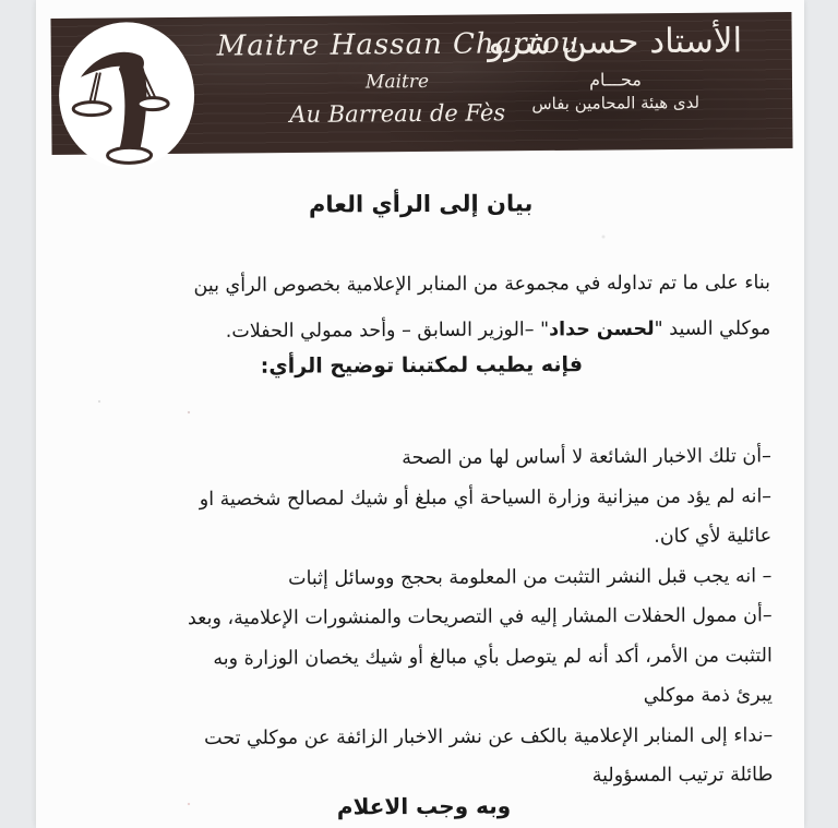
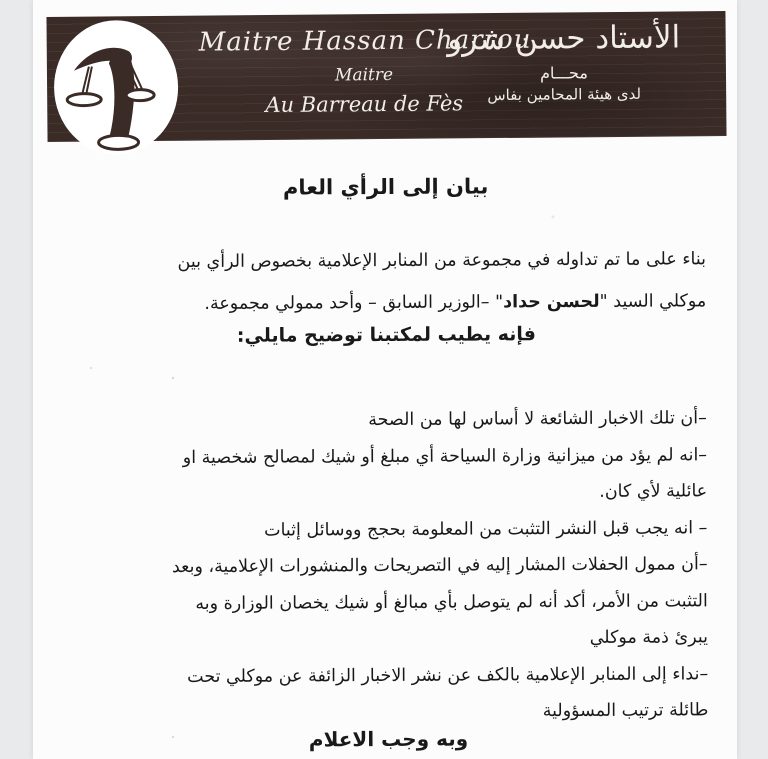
  Maitre Hassan Charrou
  Maitre
  Au Barreau de Fès
  الأستاد حسن شرو
  محـــام
  لدى هيئة المحامين بفاس
  بيان إلى الرأي العام
  بناء على ما تم تداوله في مجموعة من المنابر الإعلامية بخصوص الرأي بين
- موكلي السيد "لحسن حداد" –الوزير السابق – وأحد ممولي الحفلات.
+ موكلي السيد "لحسن حداد" –الوزير السابق – وأحد ممولي مجموعة.
- فإنه يطيب لمكتبنا توضيح الرأي:
+ فإنه يطيب لمكتبنا توضيح مايلي:
  –أن تلك الاخبار الشائعة لا أساس لها من الصحة
  –انه لم يؤد من ميزانية وزارة السياحة أي مبلغ أو شيك لمصالح شخصية او
  عائلية لأي كان.
  – انه يجب قبل النشر التثبت من المعلومة بحجج ووسائل إثبات
  –أن ممول الحفلات المشار إليه في التصريحات والمنشورات الإعلامية، وبعد
  التثبت من الأمر، أكد أنه لم يتوصل بأي مبالغ أو شيك يخصان الوزارة وبه
  يبرئ ذمة موكلي
  –نداء إلى المنابر الإعلامية بالكف عن نشر الاخبار الزائفة عن موكلي تحت
  طائلة ترتيب المسؤولية
  وبه وجب الاعلام
